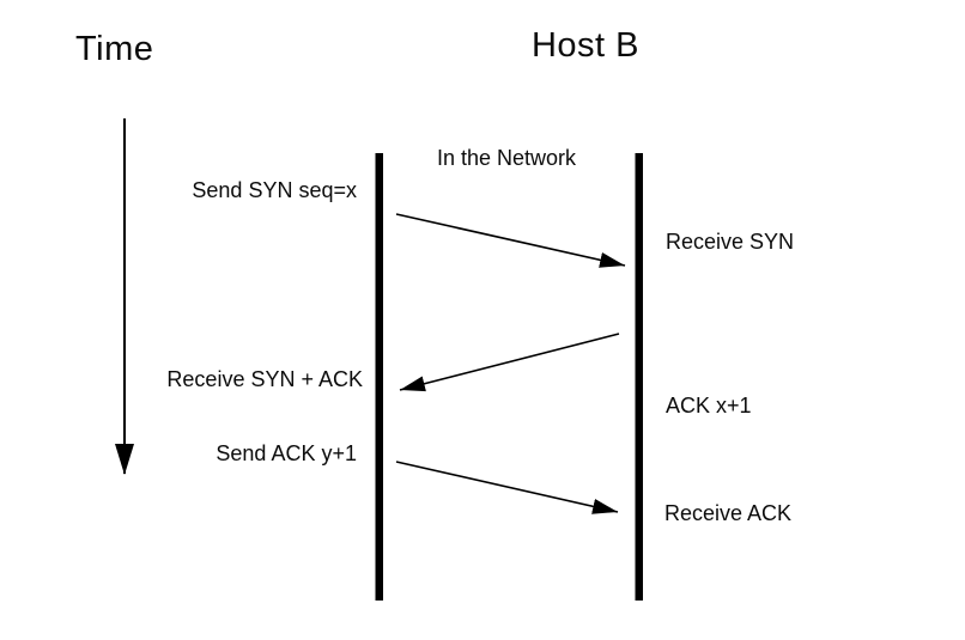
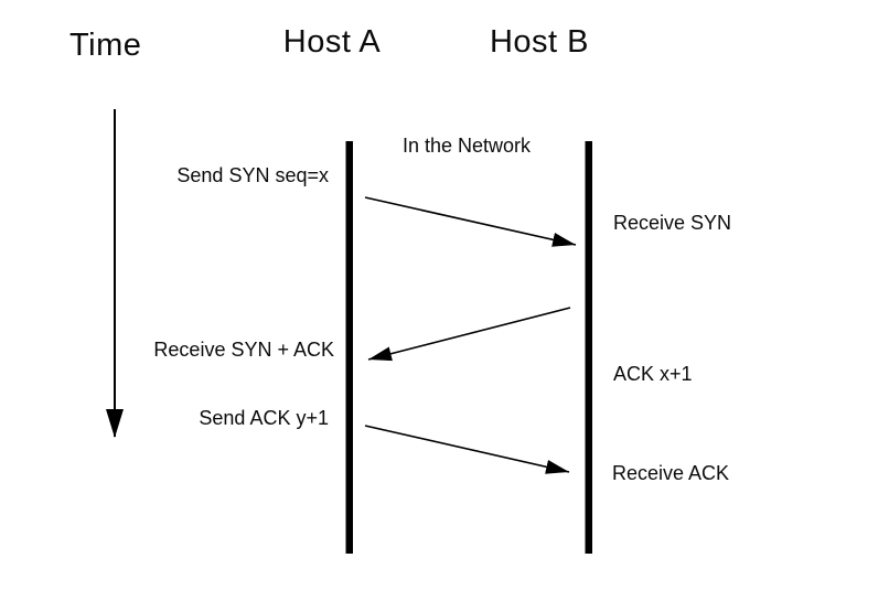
  Time
+ Host A
  Host B
  In the Network
  Send SYN seq=x
  Receive SYN + ACK
  Send ACK y+1
  Receive SYN
  ACK x+1
  Receive ACK
